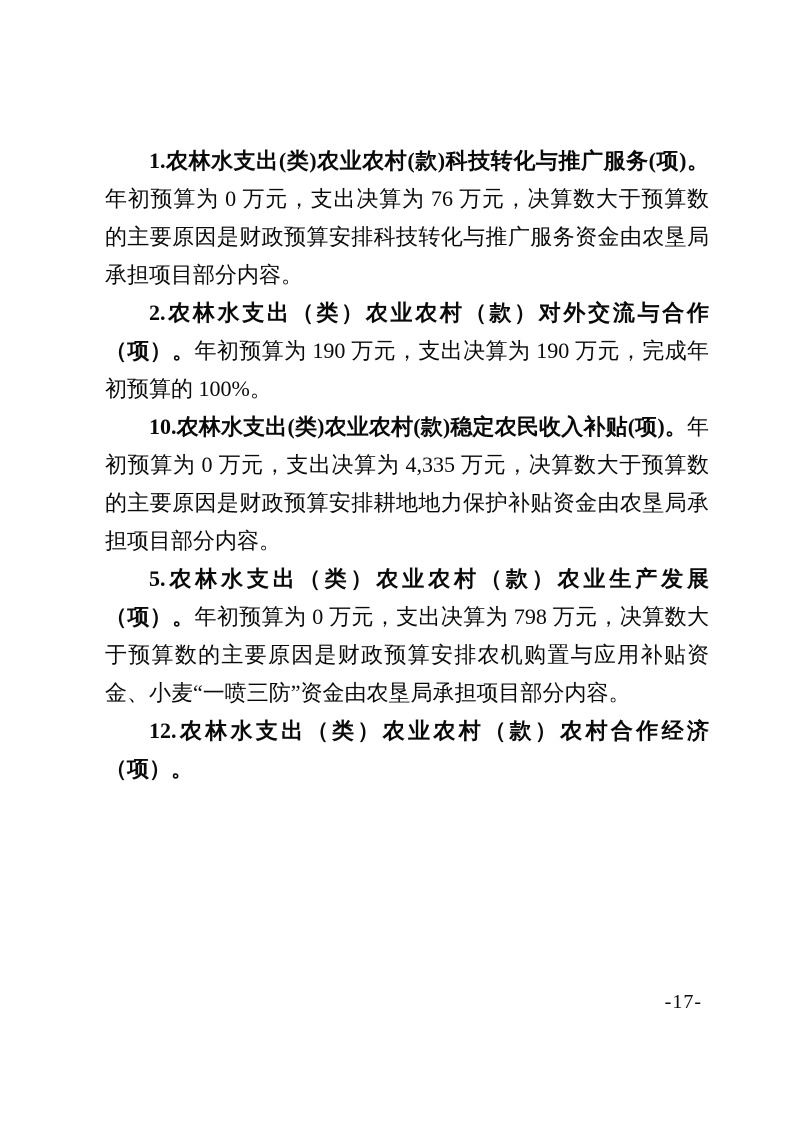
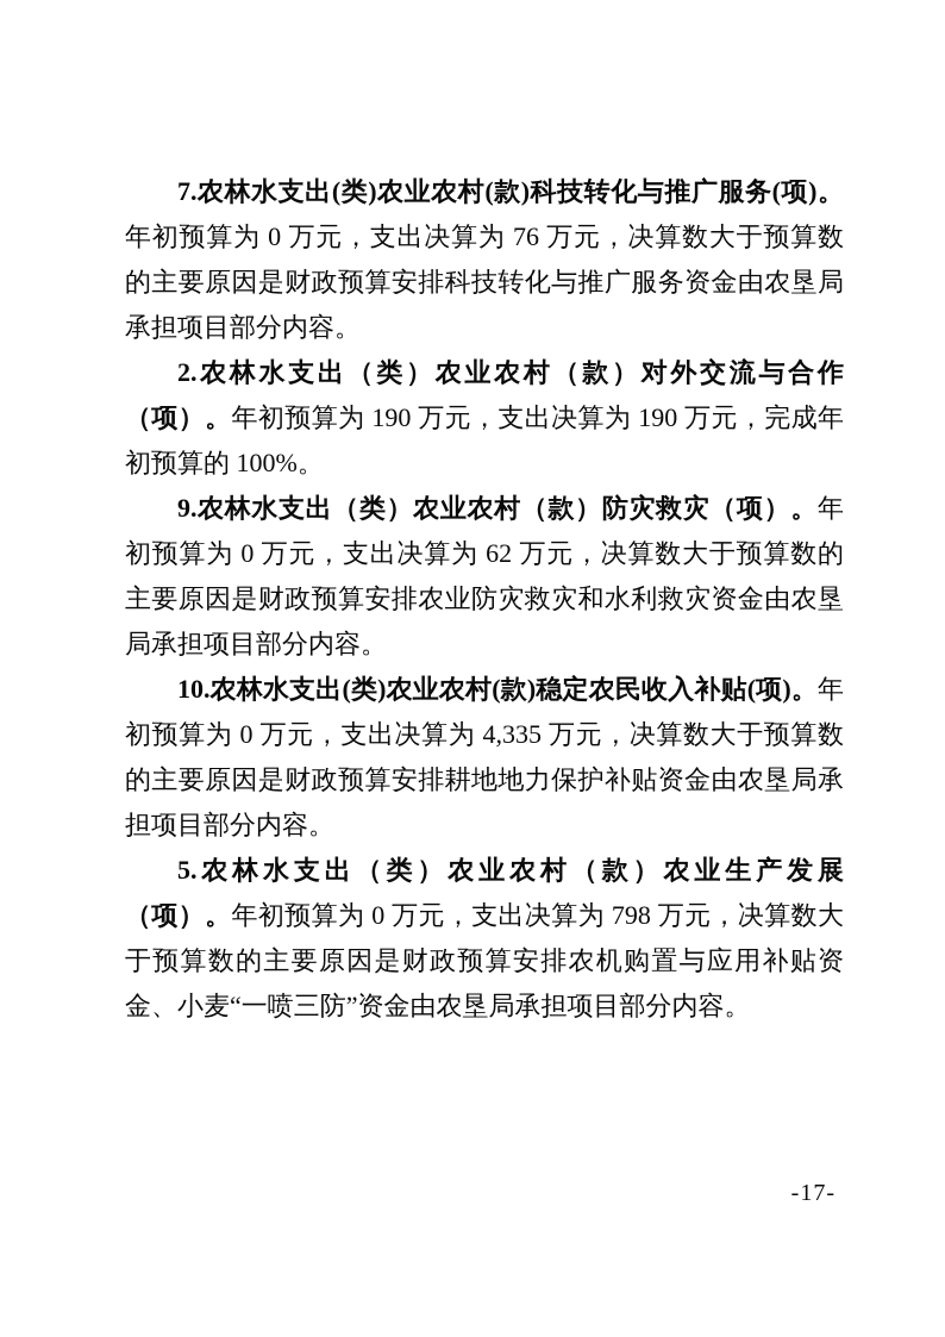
- 1.农林水支出(类)农业农村(款)科技转化与推广服务(项)。年初预算为 0 万元，支出决算为 76 万元，决算数大于预算数的主要原因是财政预算安排科技转化与推广服务资金由农垦局承担项目部分内容。
+ 7.农林水支出(类)农业农村(款)科技转化与推广服务(项)。年初预算为 0 万元，支出决算为 76 万元，决算数大于预算数的主要原因是财政预算安排科技转化与推广服务资金由农垦局承担项目部分内容。
  2.农林水支出（类）农业农村（款）对外交流与合作（项）。年初预算为 190 万元，支出决算为 190 万元，完成年初预算的 100%。
+ 9.农林水支出（类）农业农村（款）防灾救灾（项）。年初预算为 0 万元，支出决算为 62 万元，决算数大于预算数的主要原因是财政预算安排农业防灾救灾和水利救灾资金由农垦局承担项目部分内容。
  10.农林水支出(类)农业农村(款)稳定农民收入补贴(项)。年初预算为 0 万元，支出决算为 4,335 万元，决算数大于预算数的主要原因是财政预算安排耕地地力保护补贴资金由农垦局承担项目部分内容。
  5.农林水支出（类）农业农村（款）农业生产发展（项）。年初预算为 0 万元，支出决算为 798 万元，决算数大于预算数的主要原因是财政预算安排农机购置与应用补贴资金、小麦“一喷三防”资金由农垦局承担项目部分内容。
- 12.农林水支出（类）农业农村（款）农村合作经济（项）。
  -17-
